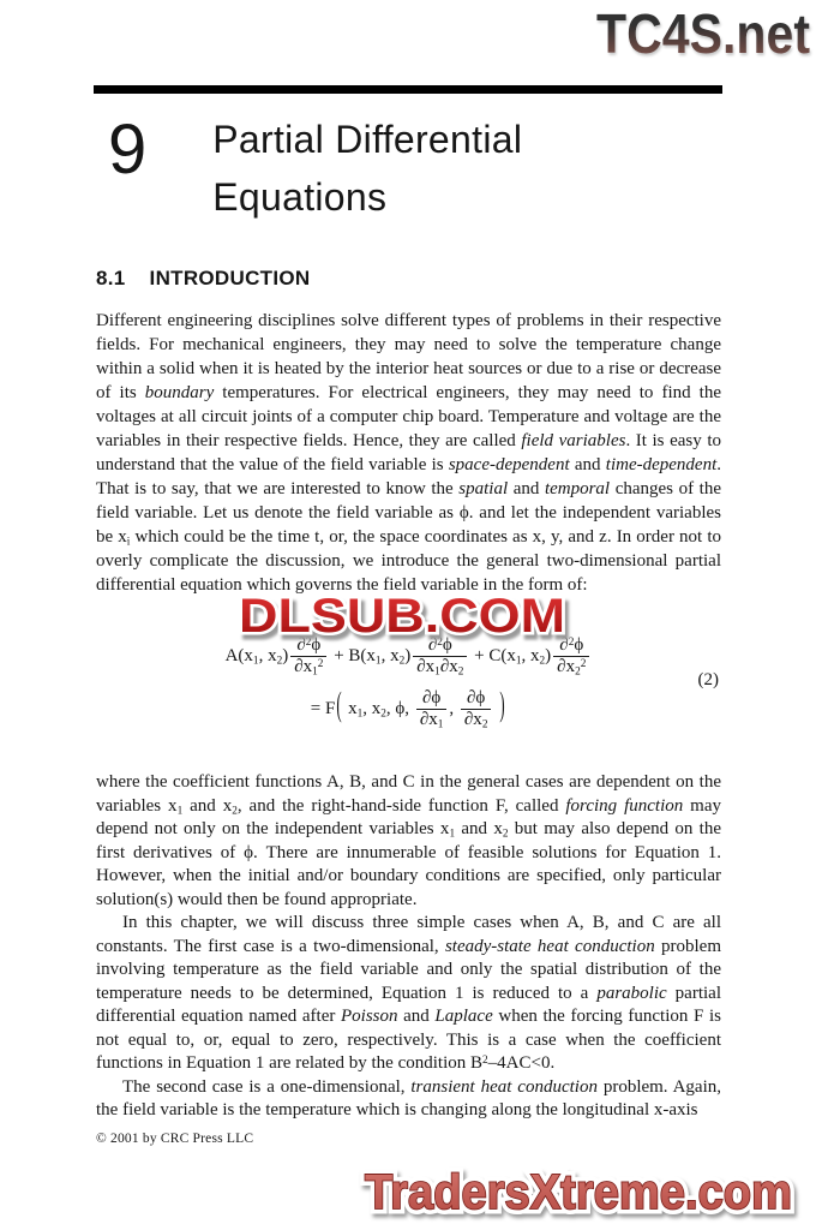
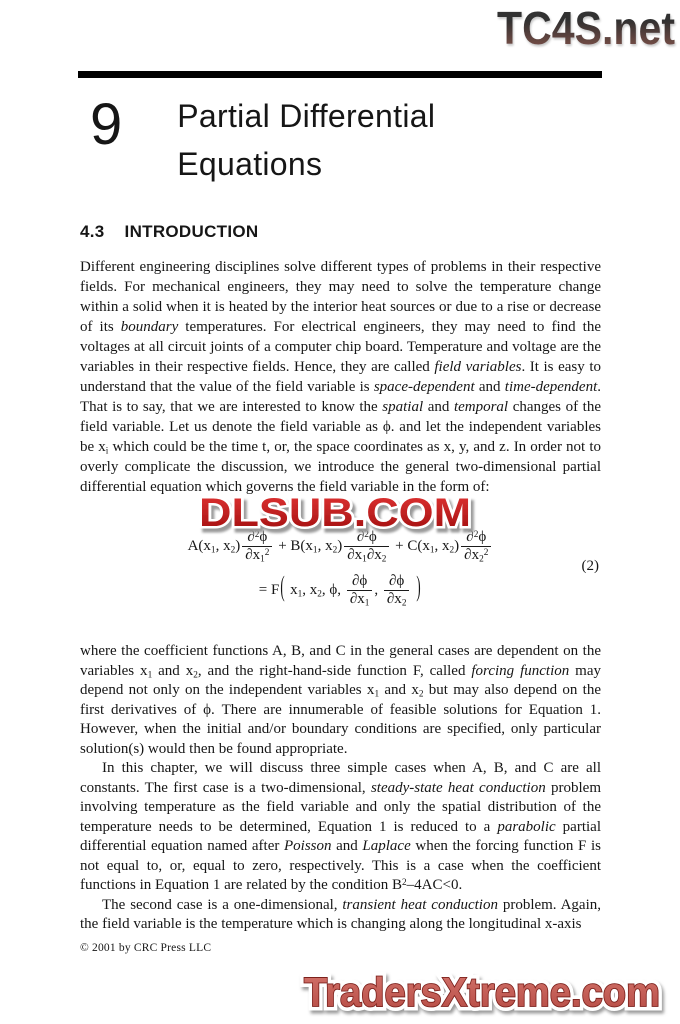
  TC4S.net
  9
  Partial Differential Equations
- 8.1 INTRODUCTION
+ 4.3 INTRODUCTION
  Different engineering disciplines solve different types of problems in their respective fields. For mechanical engineers, they may need to solve the temperature change within a solid when it is heated by the interior heat sources or due to a rise or decrease of its boundary temperatures. For electrical engineers, they may need to find the voltages at all circuit joints of a computer chip board. Temperature and voltage are the variables in their respective fields. Hence, they are called field variables. It is easy to understand that the value of the field variable is space-dependent and time-dependent. That is to say, that we are interested to know the spatial and temporal changes of the field variable. Let us denote the field variable as ϕ. and let the independent variables be xi which could be the time t, or, the space coordinates as x, y, and z. In order not to overly complicate the discussion, we introduce the general two-dimensional partial differential equation which governs the field variable in the form of:
  DLSUB.COM
  A(x1, x2)
  ∂2ϕ
  ∂x12
  + B(x1, x2)
  ∂2ϕ
  ∂x1∂x2
  + C(x1, x2)
  ∂2ϕ
  ∂x22
  = F( x1, x2, ϕ,
  ∂ϕ
  ∂x1
  ,
  ∂ϕ
  ∂x2
  )
  (2)
  where the coefficient functions A, B, and C in the general cases are dependent on the variables x1 and x2, and the right-hand-side function F, called forcing function may depend not only on the independent variables x1 and x2 but may also depend on the first derivatives of ϕ. There are innumerable of feasible solutions for Equation 1. However, when the initial and/or boundary conditions are specified, only particular solution(s) would then be found appropriate.
  In this chapter, we will discuss three simple cases when A, B, and C are all constants. The first case is a two-dimensional, steady-state heat conduction problem involving temperature as the field variable and only the spatial distribution of the temperature needs to be determined, Equation 1 is reduced to a parabolic partial differential equation named after Poisson and Laplace when the forcing function F is not equal to, or, equal to zero, respectively. This is a case when the coefficient functions in Equation 1 are related by the condition B2–4AC<0.
  The second case is a one-dimensional, transient heat conduction problem. Again, the field variable is the temperature which is changing along the longitudinal x-axis
  © 2001 by CRC Press LLC
  TradersXtreme.com
